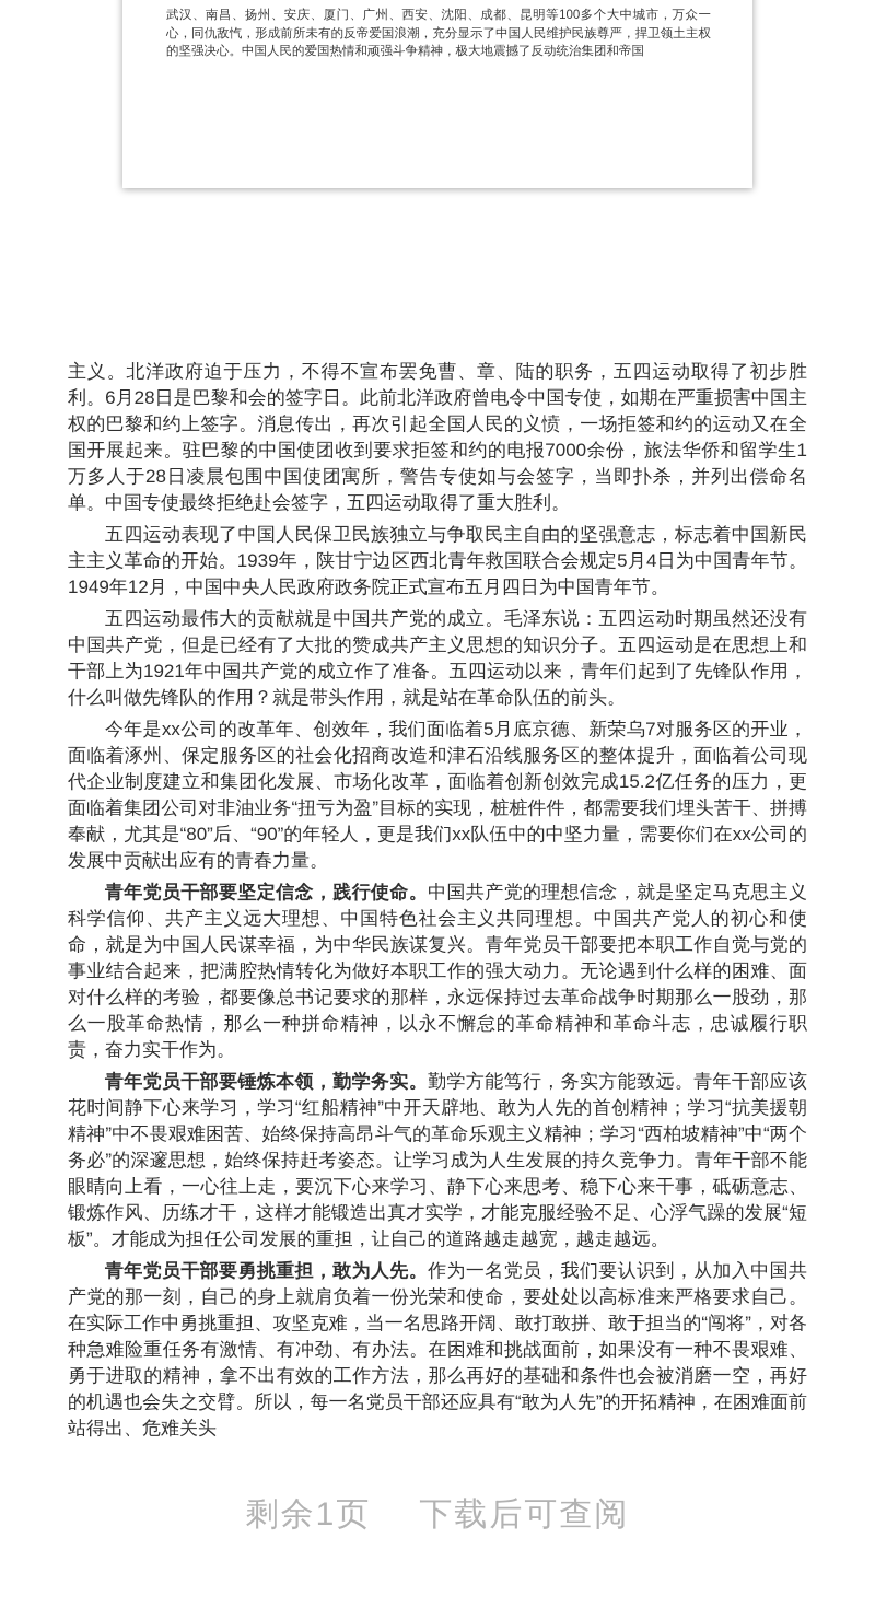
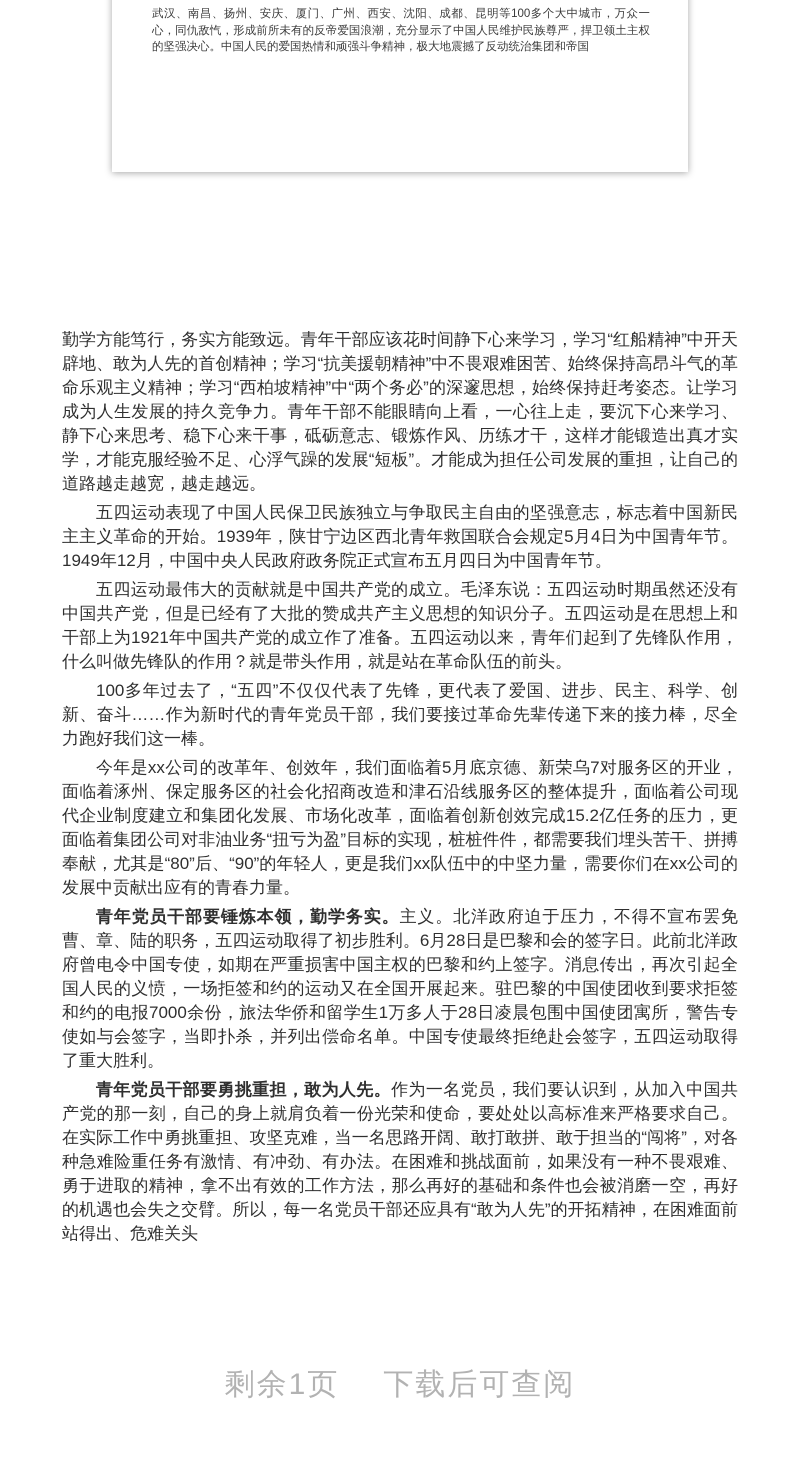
  武汉、南昌、扬州、安庆、厦门、广州、西安、沈阳、成都、昆明等100多个大中城市，万众一心，同仇敌忾，形成前所未有的反帝爱国浪潮，充分显示了中国人民维护民族尊严，捍卫领土主权的坚强决心。中国人民的爱国热情和顽强斗争精神，极大地震撼了反动统治集团和帝国
- 主义。北洋政府迫于压力，不得不宣布罢免曹、章、陆的职务，五四运动取得了初步胜利。6月28日是巴黎和会的签字日。此前北洋政府曾电令中国专使，如期在严重损害中国主权的巴黎和约上签字。消息传出，再次引起全国人民的义愤，一场拒签和约的运动又在全国开展起来。驻巴黎的中国使团收到要求拒签和约的电报7000余份，旅法华侨和留学生1万多人于28日凌晨包围中国使团寓所，警告专使如与会签字，当即扑杀，并列出偿命名单。中国专使最终拒绝赴会签字，五四运动取得了重大胜利。
+ 勤学方能笃行，务实方能致远。青年干部应该花时间静下心来学习，学习“红船精神”中开天辟地、敢为人先的首创精神；学习“抗美援朝精神”中不畏艰难困苦、始终保持高昂斗气的革命乐观主义精神；学习“西柏坡精神”中“两个务必”的深邃思想，始终保持赶考姿态。让学习成为人生发展的持久竞争力。青年干部不能眼睛向上看，一心往上走，要沉下心来学习、静下心来思考、稳下心来干事，砥砺意志、锻炼作风、历练才干，这样才能锻造出真才实学，才能克服经验不足、心浮气躁的发展“短板”。才能成为担任公司发展的重担，让自己的道路越走越宽，越走越远。
  五四运动表现了中国人民保卫民族独立与争取民主自由的坚强意志，标志着中国新民主主义革命的开始。1939年，陕甘宁边区西北青年救国联合会规定5月4日为中国青年节。1949年12月，中国中央人民政府政务院正式宣布五月四日为中国青年节。
  五四运动最伟大的贡献就是中国共产党的成立。毛泽东说：五四运动时期虽然还没有中国共产党，但是已经有了大批的赞成共产主义思想的知识分子。五四运动是在思想上和干部上为1921年中国共产党的成立作了准备。五四运动以来，青年们起到了先锋队作用，什么叫做先锋队的作用？就是带头作用，就是站在革命队伍的前头。
+ 100多年过去了，“五四”不仅仅代表了先锋，更代表了爱国、进步、民主、科学、创新、奋斗……作为新时代的青年党员干部，我们要接过革命先辈传递下来的接力棒，尽全力跑好我们这一棒。
  今年是xx公司的改革年、创效年，我们面临着5月底京德、新荣乌7对服务区的开业，面临着涿州、保定服务区的社会化招商改造和津石沿线服务区的整体提升，面临着公司现代企业制度建立和集团化发展、市场化改革，面临着创新创效完成15.2亿任务的压力，更面临着集团公司对非油业务“扭亏为盈”目标的实现，桩桩件件，都需要我们埋头苦干、拼搏奉献，尤其是“80”后、“90”的年轻人，更是我们xx队伍中的中坚力量，需要你们在xx公司的发展中贡献出应有的青春力量。
- 青年党员干部要坚定信念，践行使命。中国共产党的理想信念，就是坚定马克思主义科学信仰、共产主义远大理想、中国特色社会主义共同理想。中国共产党人的初心和使命，就是为中国人民谋幸福，为中华民族谋复兴。青年党员干部要把本职工作自觉与党的事业结合起来，把满腔热情转化为做好本职工作的强大动力。无论遇到什么样的困难、面对什么样的考验，都要像总书记要求的那样，永远保持过去革命战争时期那么一股劲，那么一股革命热情，那么一种拼命精神，以永不懈怠的革命精神和革命斗志，忠诚履行职责，奋力实干作为。
- 青年党员干部要锤炼本领，勤学务实。勤学方能笃行，务实方能致远。青年干部应该花时间静下心来学习，学习“红船精神”中开天辟地、敢为人先的首创精神；学习“抗美援朝精神”中不畏艰难困苦、始终保持高昂斗气的革命乐观主义精神；学习“西柏坡精神”中“两个务必”的深邃思想，始终保持赶考姿态。让学习成为人生发展的持久竞争力。青年干部不能眼睛向上看，一心往上走，要沉下心来学习、静下心来思考、稳下心来干事，砥砺意志、锻炼作风、历练才干，这样才能锻造出真才实学，才能克服经验不足、心浮气躁的发展“短板”。才能成为担任公司发展的重担，让自己的道路越走越宽，越走越远。
+ 青年党员干部要锤炼本领，勤学务实。主义。北洋政府迫于压力，不得不宣布罢免曹、章、陆的职务，五四运动取得了初步胜利。6月28日是巴黎和会的签字日。此前北洋政府曾电令中国专使，如期在严重损害中国主权的巴黎和约上签字。消息传出，再次引起全国人民的义愤，一场拒签和约的运动又在全国开展起来。驻巴黎的中国使团收到要求拒签和约的电报7000余份，旅法华侨和留学生1万多人于28日凌晨包围中国使团寓所，警告专使如与会签字，当即扑杀，并列出偿命名单。中国专使最终拒绝赴会签字，五四运动取得了重大胜利。
  青年党员干部要勇挑重担，敢为人先。作为一名党员，我们要认识到，从加入中国共产党的那一刻，自己的身上就肩负着一份光荣和使命，要处处以高标准来严格要求自己。在实际工作中勇挑重担、攻坚克难，当一名思路开阔、敢打敢拼、敢于担当的“闯将”，对各种急难险重任务有激情、有冲劲、有办法。在困难和挑战面前，如果没有一种不畏艰难、勇于进取的精神，拿不出有效的工作方法，那么再好的基础和条件也会被消磨一空，再好的机遇也会失之交臂。所以，每一名党员干部还应具有“敢为人先”的开拓精神，在困难面前站得出、危难关头
  剩余1页 下载后可查阅
